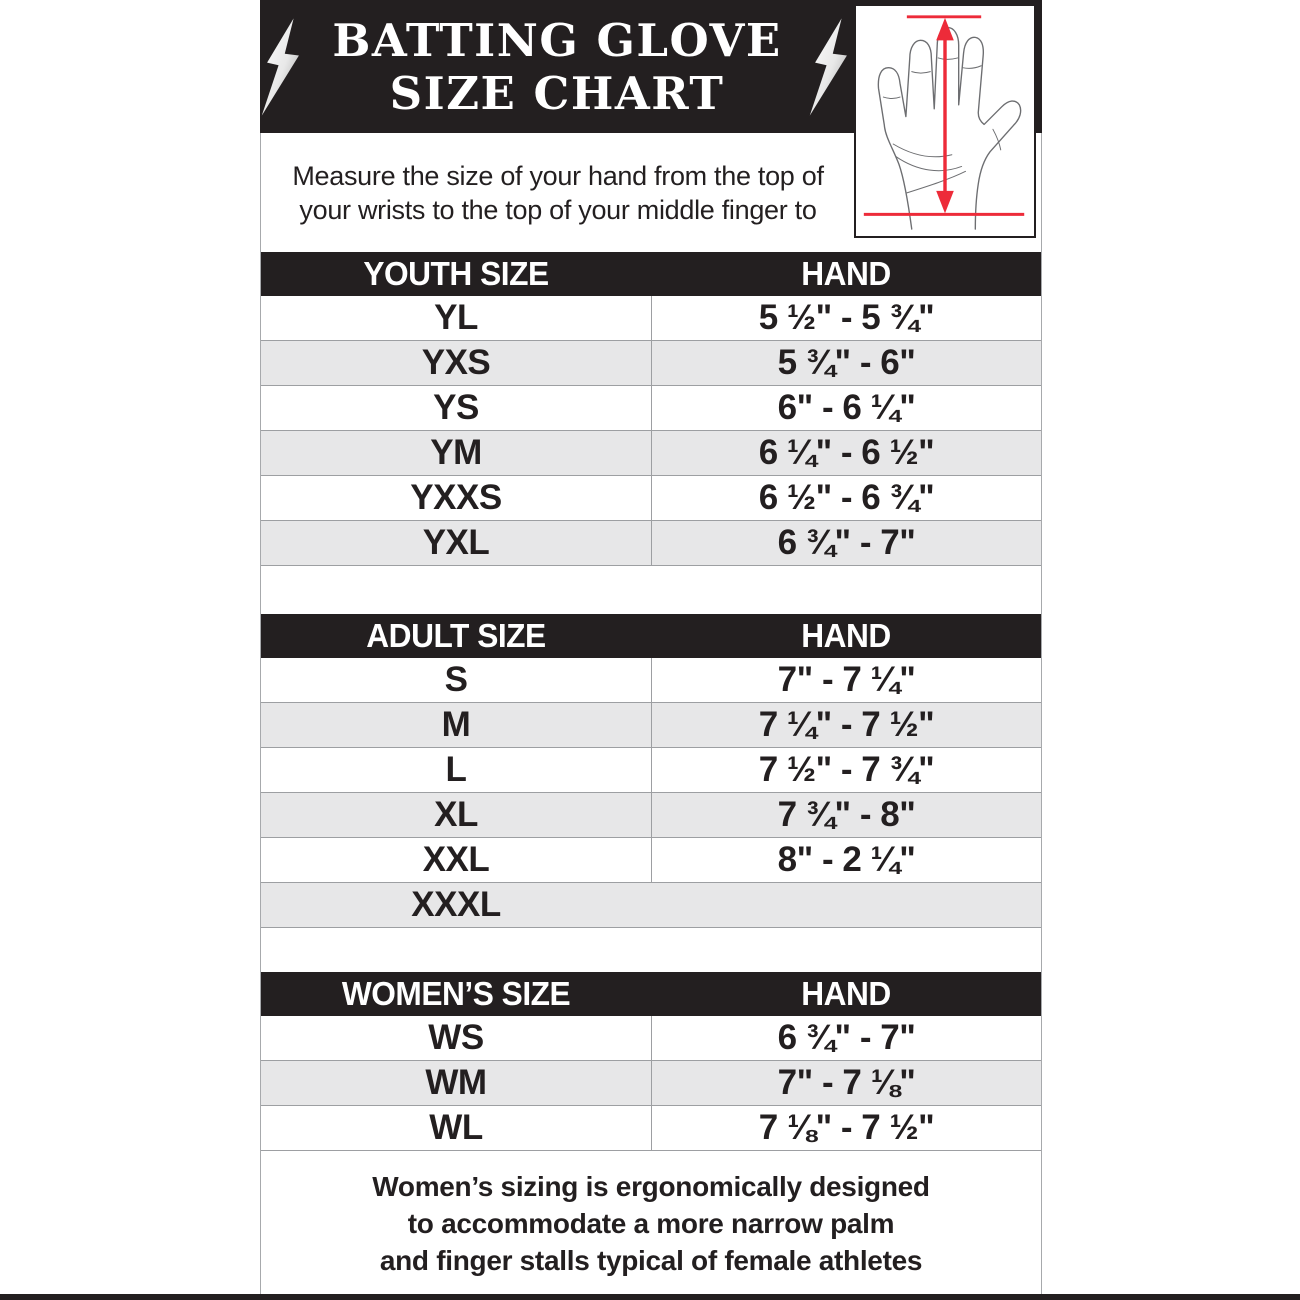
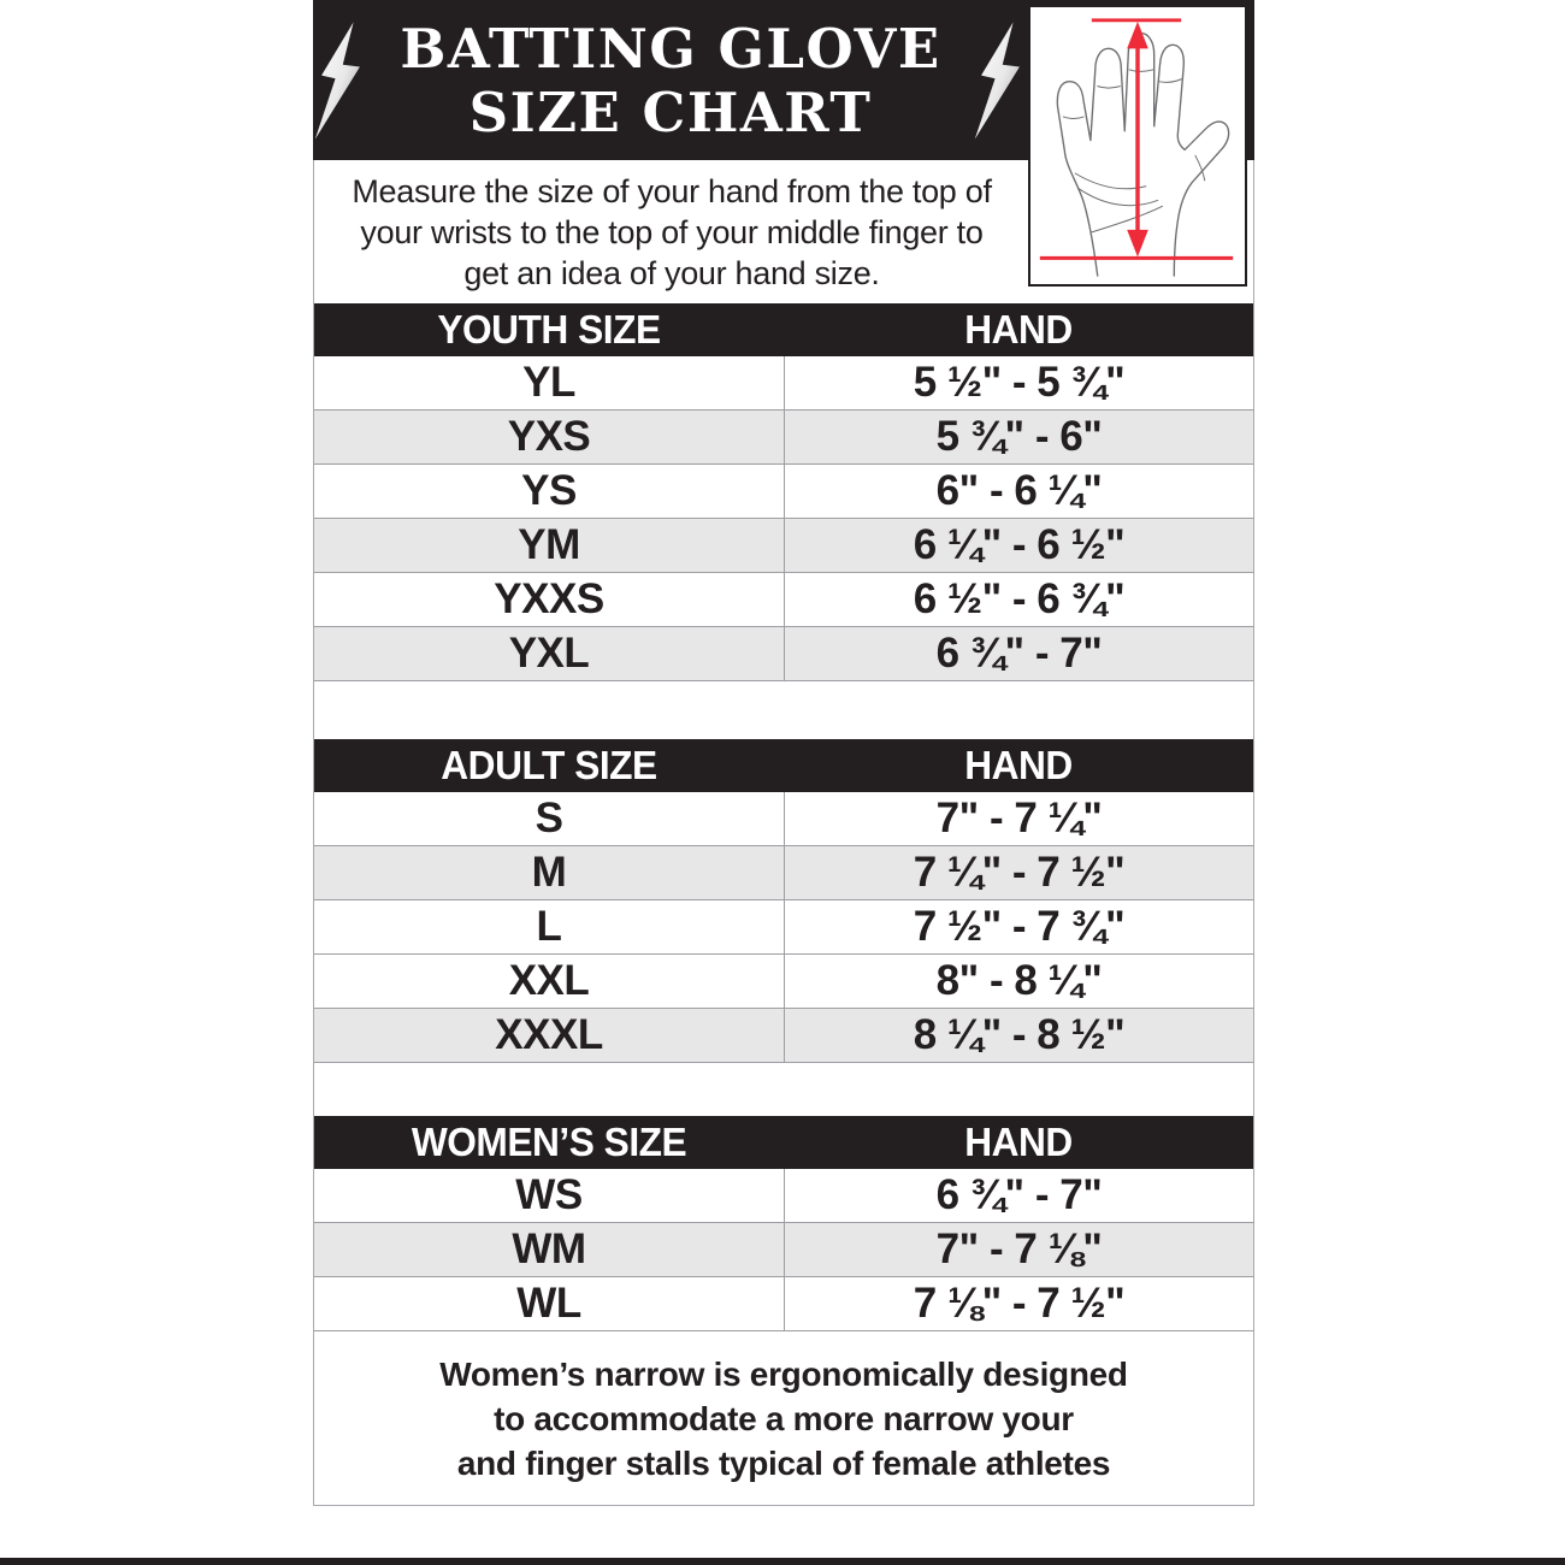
  BATTING GLOVE
  SIZE CHART
  Measure the size of your hand from the top of
  your wrists to the top of your middle finger to
+ get an idea of your hand size.
  YOUTH SIZE
  HAND
  YL
  5 ½" - 5 ¾"
  YXS
  5 ¾" - 6"
  YS
  6" - 6 ¼"
  YM
  6 ¼" - 6 ½"
  YXXS
  6 ½" - 6 ¾"
  YXL
  6 ¾" - 7"
  ADULT SIZE
  HAND
  S
  7" - 7 ¼"
  M
  7 ¼" - 7 ½"
  L
  7 ½" - 7 ¾"
- XL
- 7 ¾" - 8"
  XXL
- 8" - 2 ¼"
+ 8" - 8 ¼"
  XXXL
+ 8 ¼" - 8 ½"
  WOMEN’S SIZE
  HAND
  WS
  6 ¾" - 7"
  WM
  7" - 7 ⅛"
  WL
  7 ⅛" - 7 ½"
- Women’s sizing is ergonomically designed
+ Women’s narrow is ergonomically designed
- to accommodate a more narrow palm
+ to accommodate a more narrow your
  and finger stalls typical of female athletes
